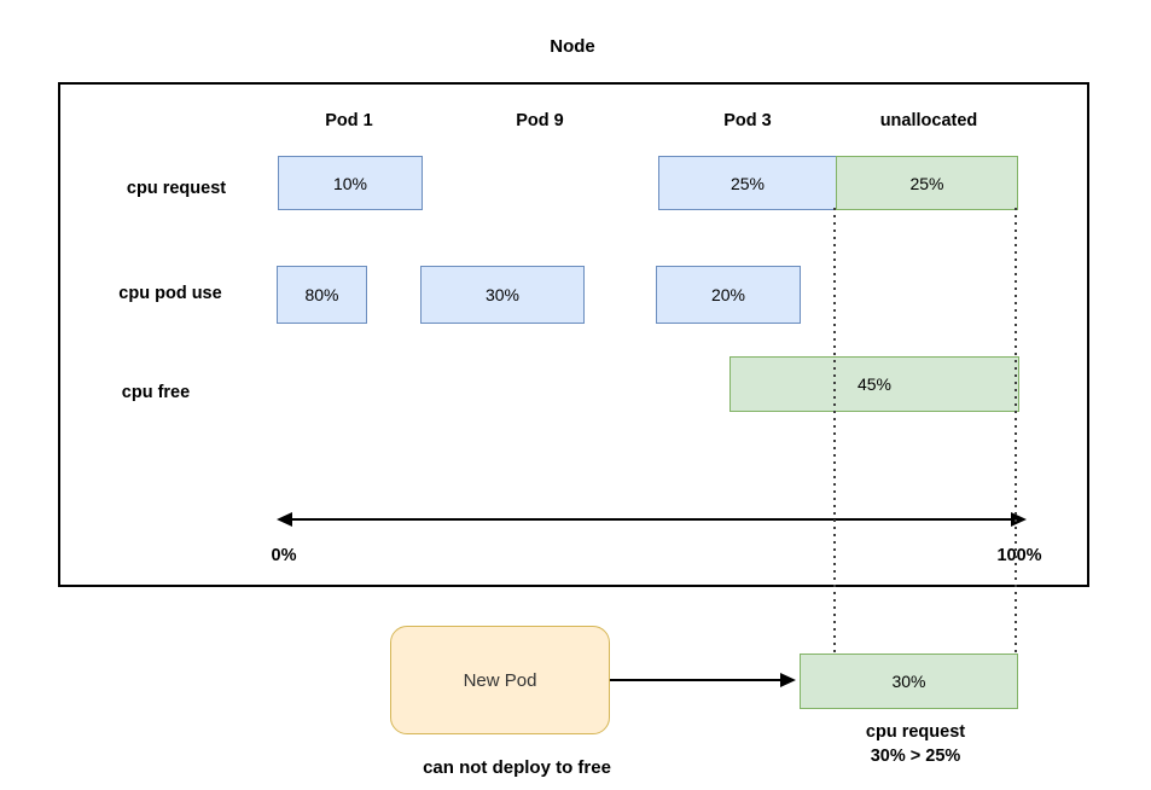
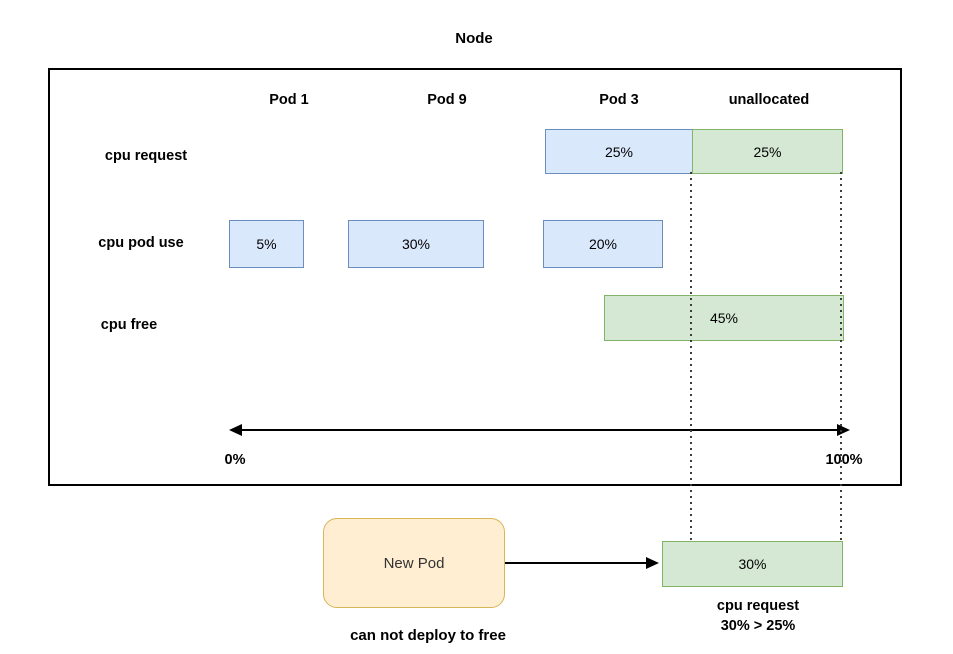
  Node
  Pod 1
  Pod 9
  Pod 3
  unallocated
  cpu request
  cpu pod use
  cpu free
- 10%
  25%
  25%
- 80%
+ 5%
  30%
  20%
  45%
  0%
  100%
  New Pod
  30%
  cpu request
  30% > 25%
  can not deploy to free
